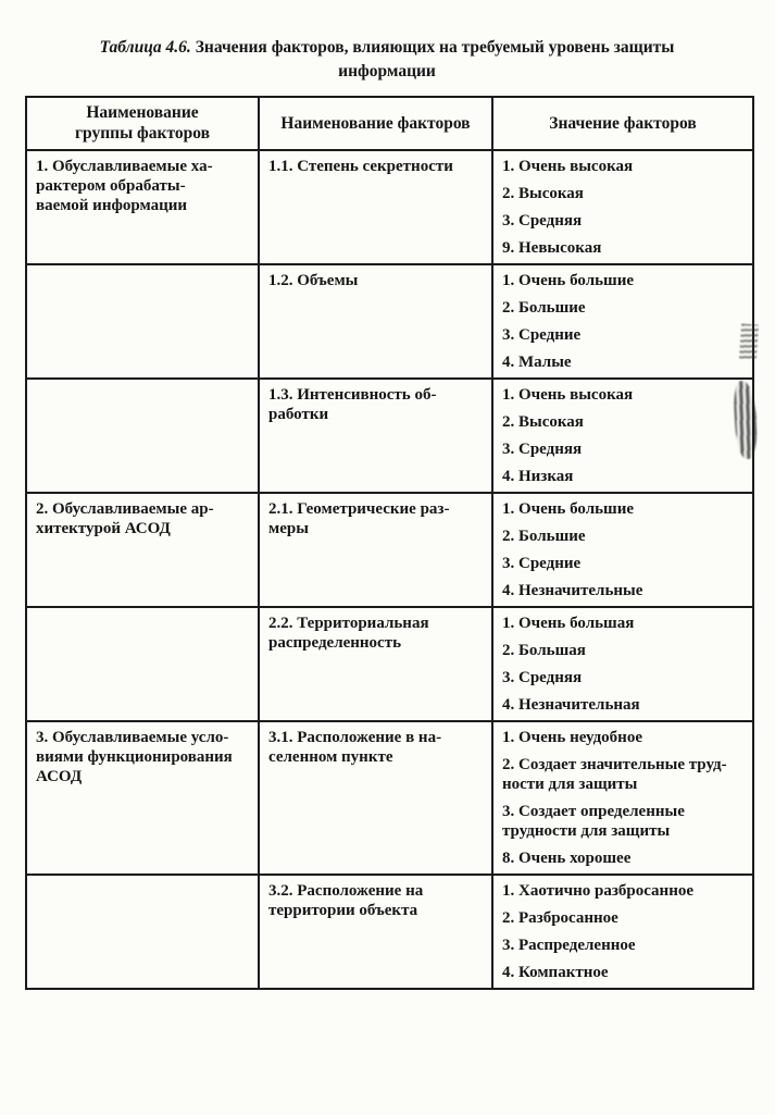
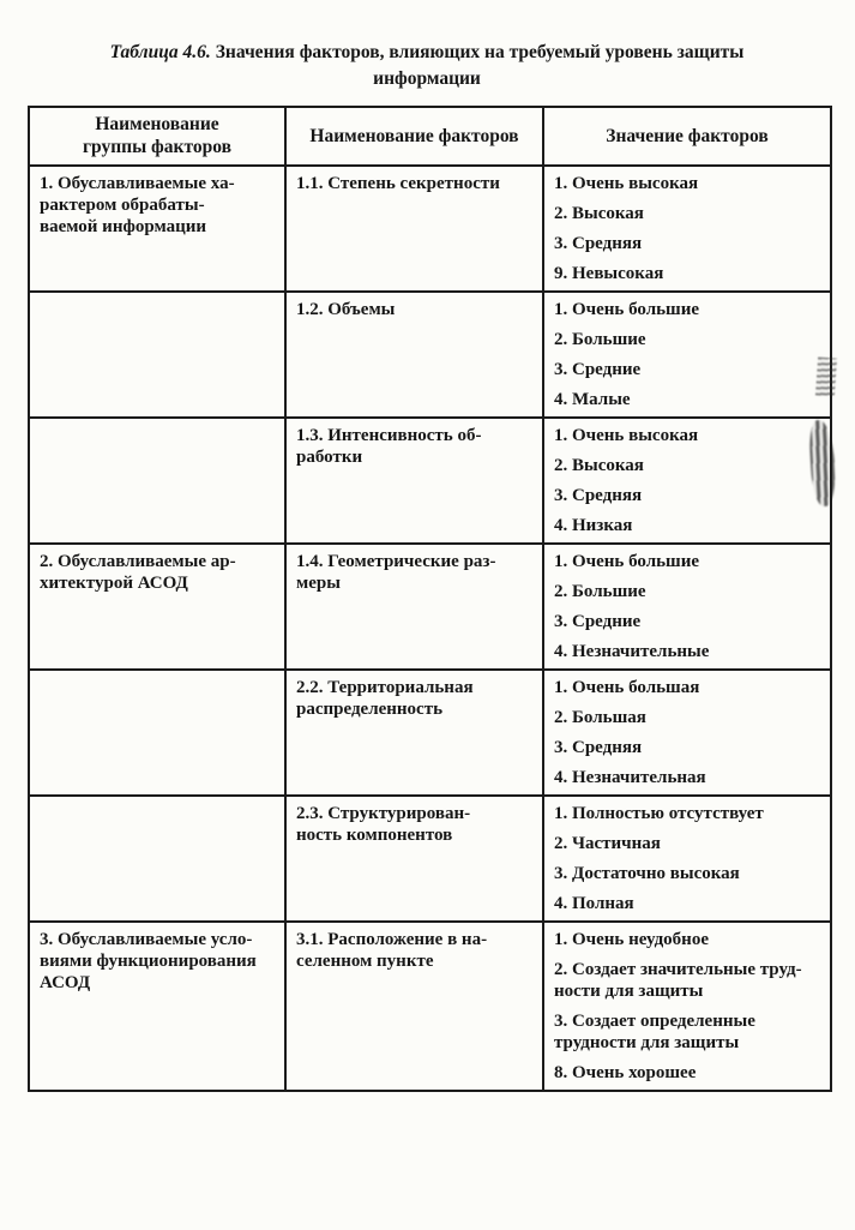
  Таблица 4.6. Значения факторов, влияющих на требуемый уровень защиты информации
  Наименование группы факторов	Наименование факторов	Значение факторов
  1. Обуславливаемые ха- рактером обрабаты- ваемой информации	1.1. Степень секретности	1. Очень высокая2. Высокая3. Средняя9. Невысокая
  	1.2. Объемы	1. Очень большие2. Большие3. Средние4. Малые
  	1.3. Интенсивность об- работки	1. Очень высокая2. Высокая3. Средняя4. Низкая
- 2. Обуславливаемые ар- хитектурой АСОД	2.1. Геометрические раз- меры	1. Очень большие2. Большие3. Средние4. Незначительные
+ 2. Обуславливаемые ар- хитектурой АСОД	1.4. Геометрические раз- меры	1. Очень большие2. Большие3. Средние4. Незначительные
  	2.2. Территориальная распределенность	1. Очень большая2. Большая3. Средняя4. Незначительная
+ 	2.3. Структурирован- ность компонентов	1. Полностью отсутствует2. Частичная3. Достаточно высокая4. Полная
  3. Обуславливаемые усло- виями функционирования АСОД	3.1. Расположение в на- селенном пункте	1. Очень неудобное2. Создает значительные труд- ности для защиты3. Создает определенные трудности для защиты8. Очень хорошее
- 	3.2. Расположение на территории объекта	1. Хаотично разбросанное2. Разбросанное3. Распределенное4. Компактное
